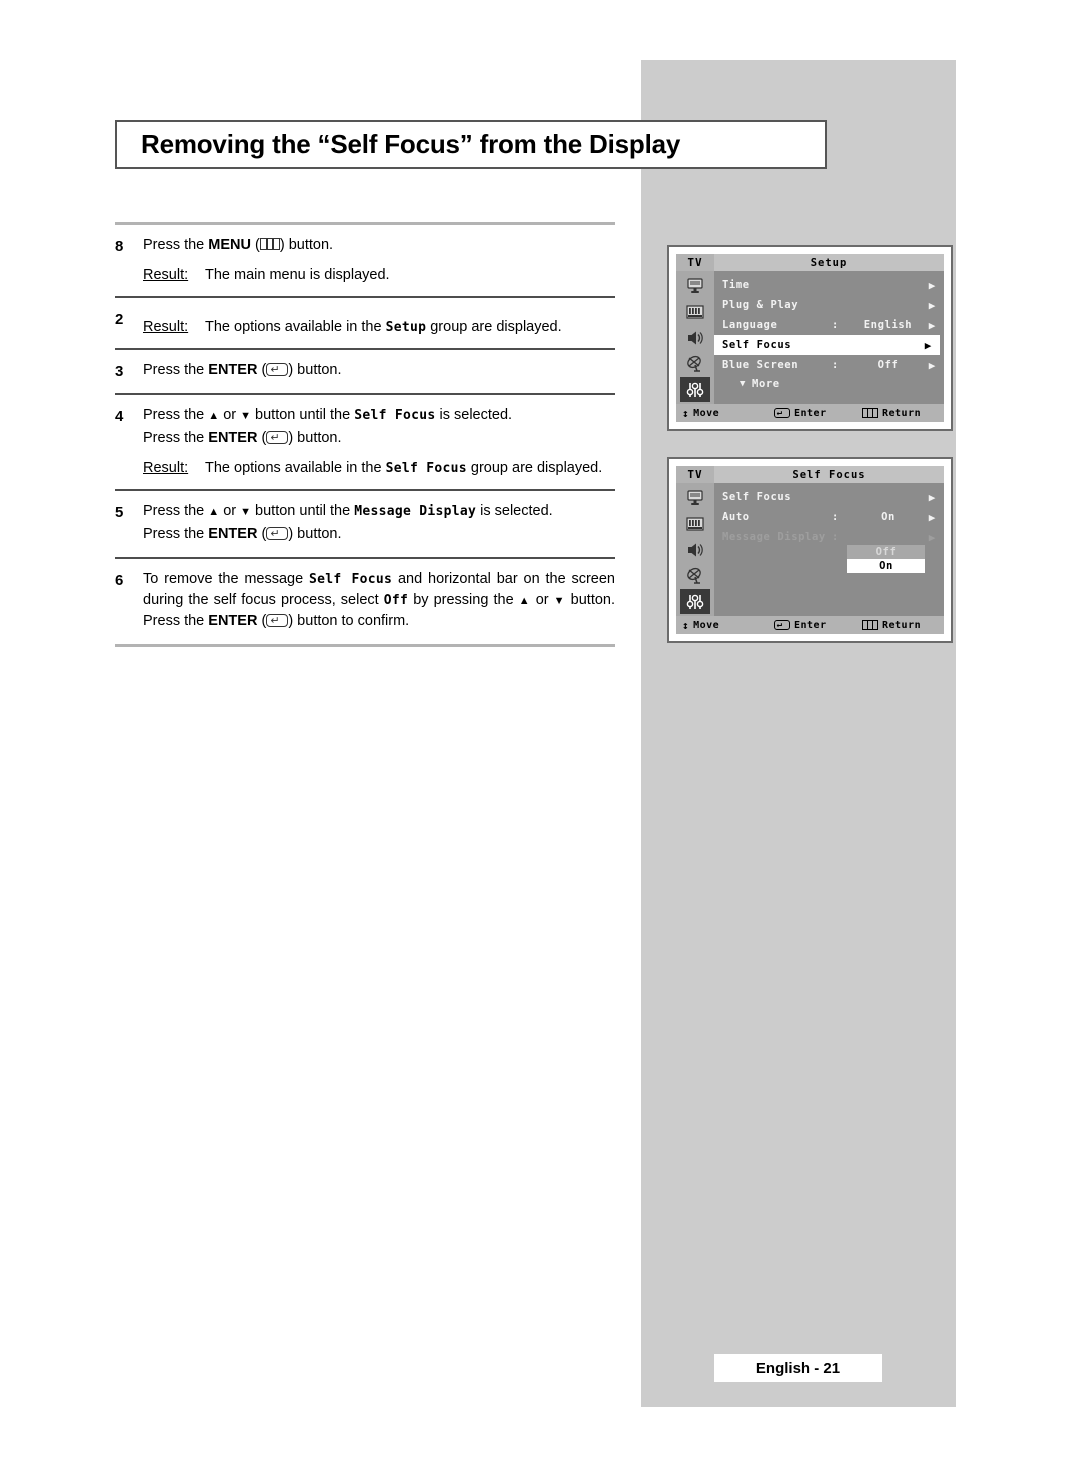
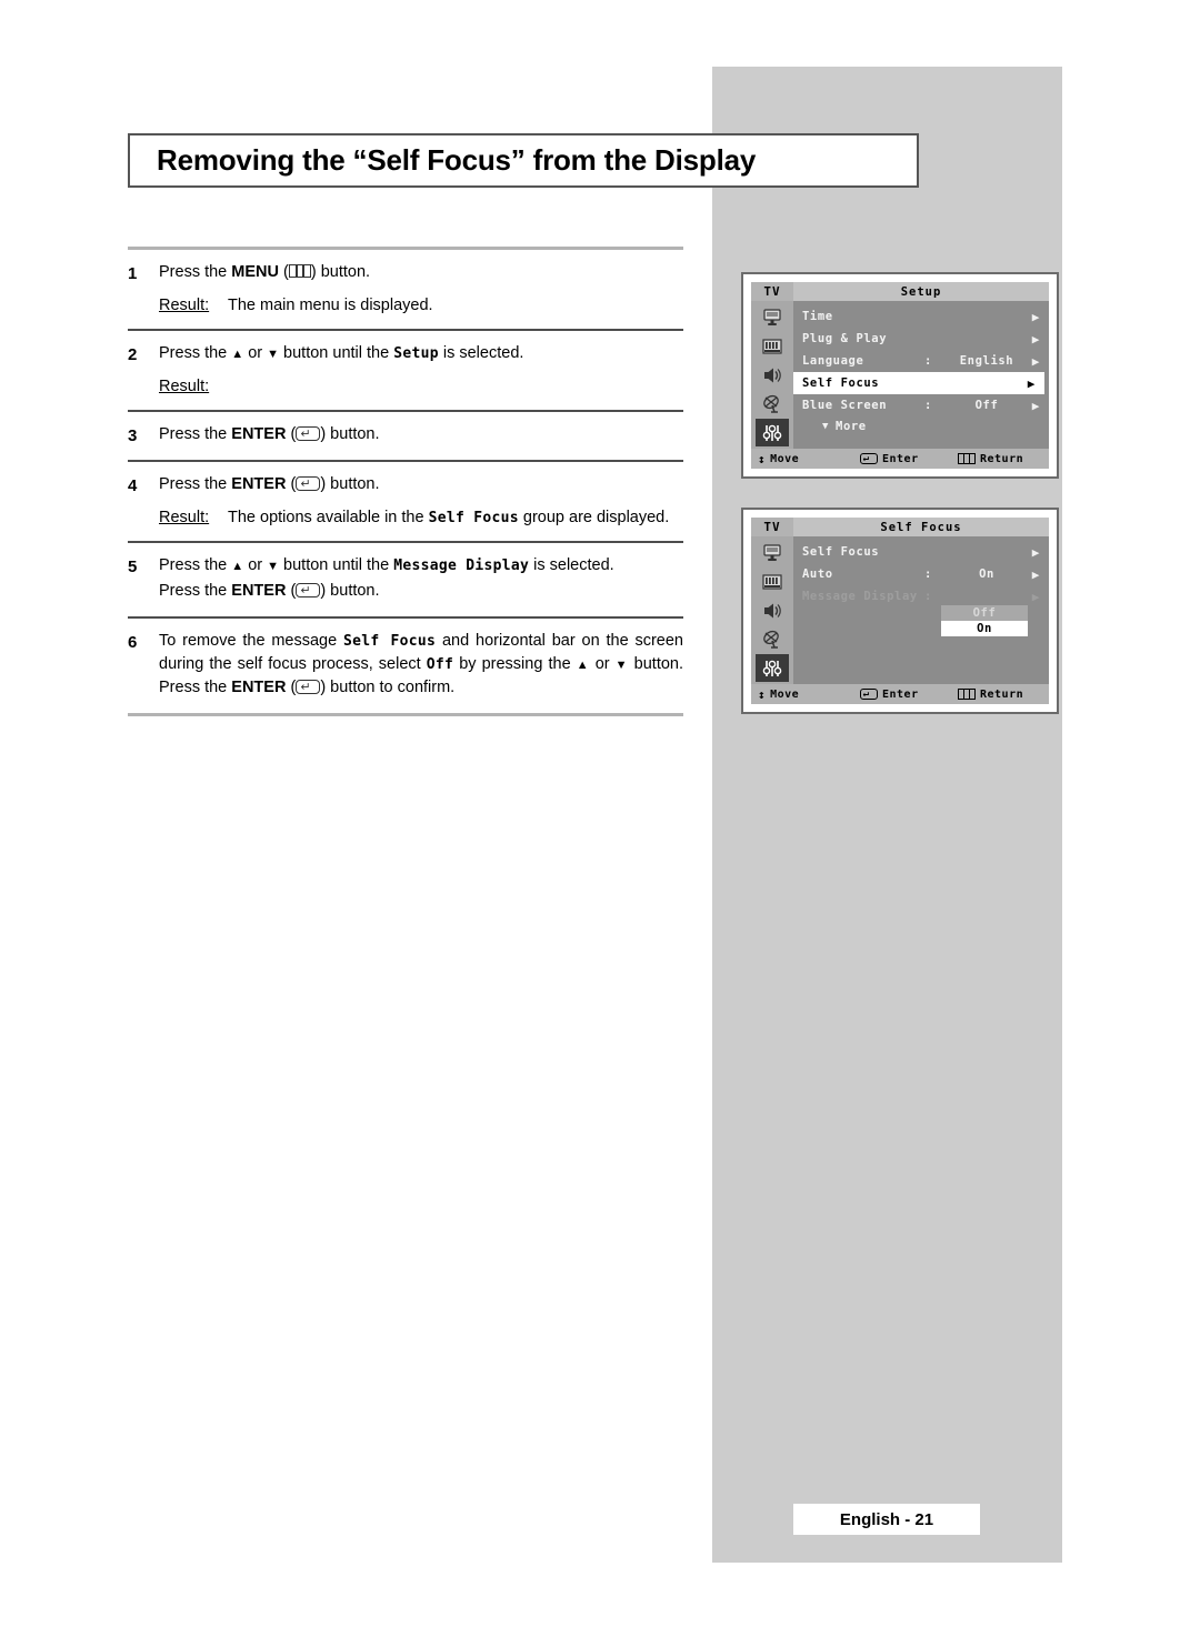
  Removing the “Self Focus” from the Display
- 8
+ 1
  Press the MENU ( ) button.
  Result:
  The main menu is displayed.
  2
+ Press the ▲ or ▼ button until the Setup is selected.
  Result:
- The options available in the Setup group are displayed.
  3
  Press the ENTER (
  ↵
  ) button.
  4
- Press the ▲ or ▼ button until the Self Focus is selected.
  Press the ENTER (
  ↵
  ) button.
  Result:
  The options available in the Self Focus group are displayed.
  5
  Press the ▲ or ▼ button until the Message Display is selected.
  Press the ENTER (
  ↵
  ) button.
  6
  To remove the message Self Focus and horizontal bar on the screen during the self focus process, select Off by pressing the ▲ or ▼ button. Press the ENTER (
  ↵
  ) button to confirm.
  TV
  Setup
  Time
  ▶
  Plug & Play
  ▶
  Language
  :
  English
  ▶
  Self Focus
  ▶
  Blue Screen
  :
  Off
  ▶
  ▼
  More
  ↕
  Move
  ↵
  Enter
  Return
  TV
  Self Focus
  Self Focus
  ▶
  Auto
  :
  On
  ▶
  Off
  On
  ↕
  Move
  ↵
  Enter
  Return
  English - 21
